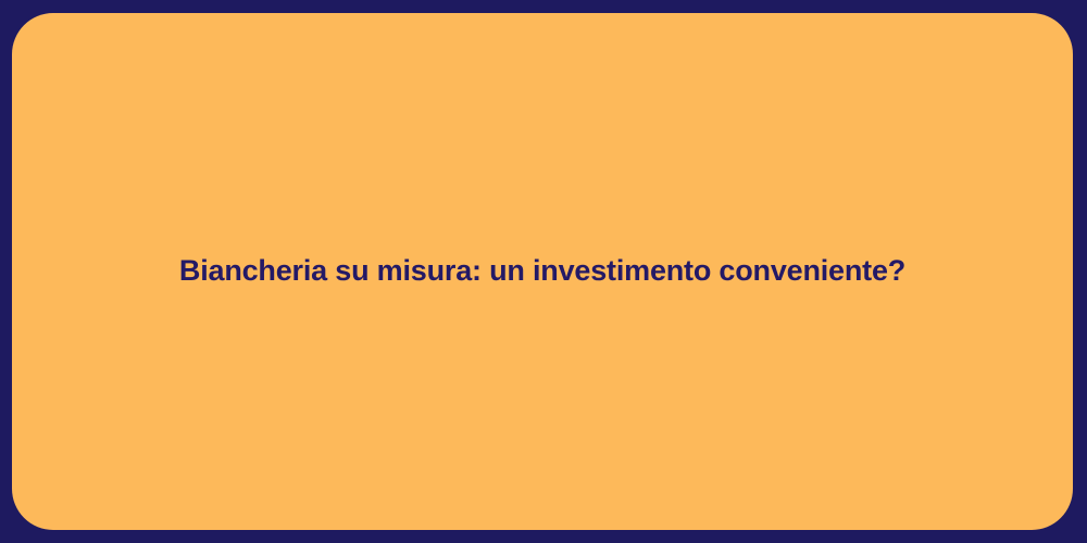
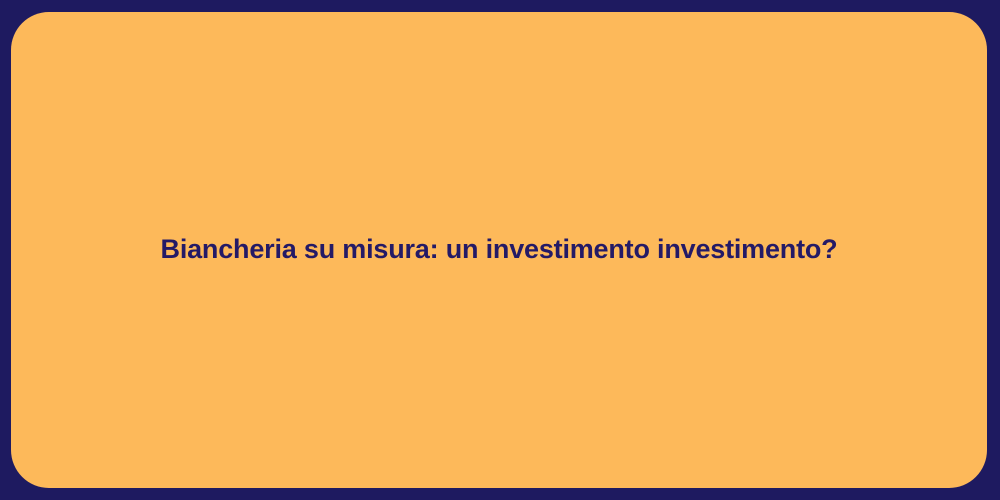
- Biancheria su misura: un investimento conveniente?
+ Biancheria su misura: un investimento investimento?
